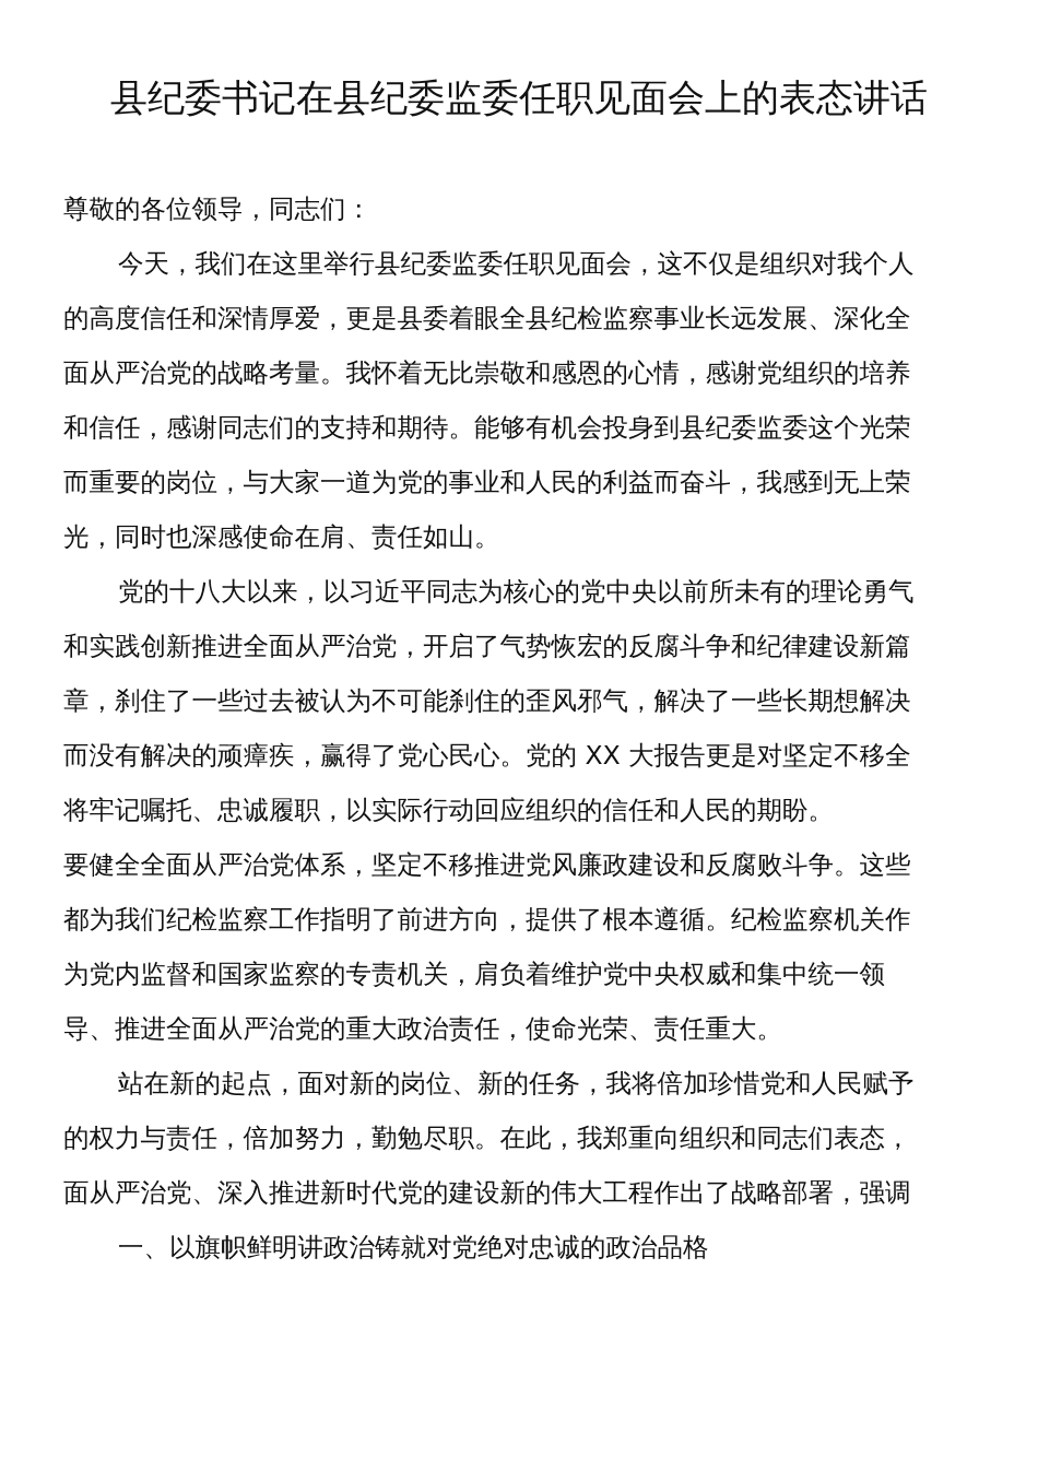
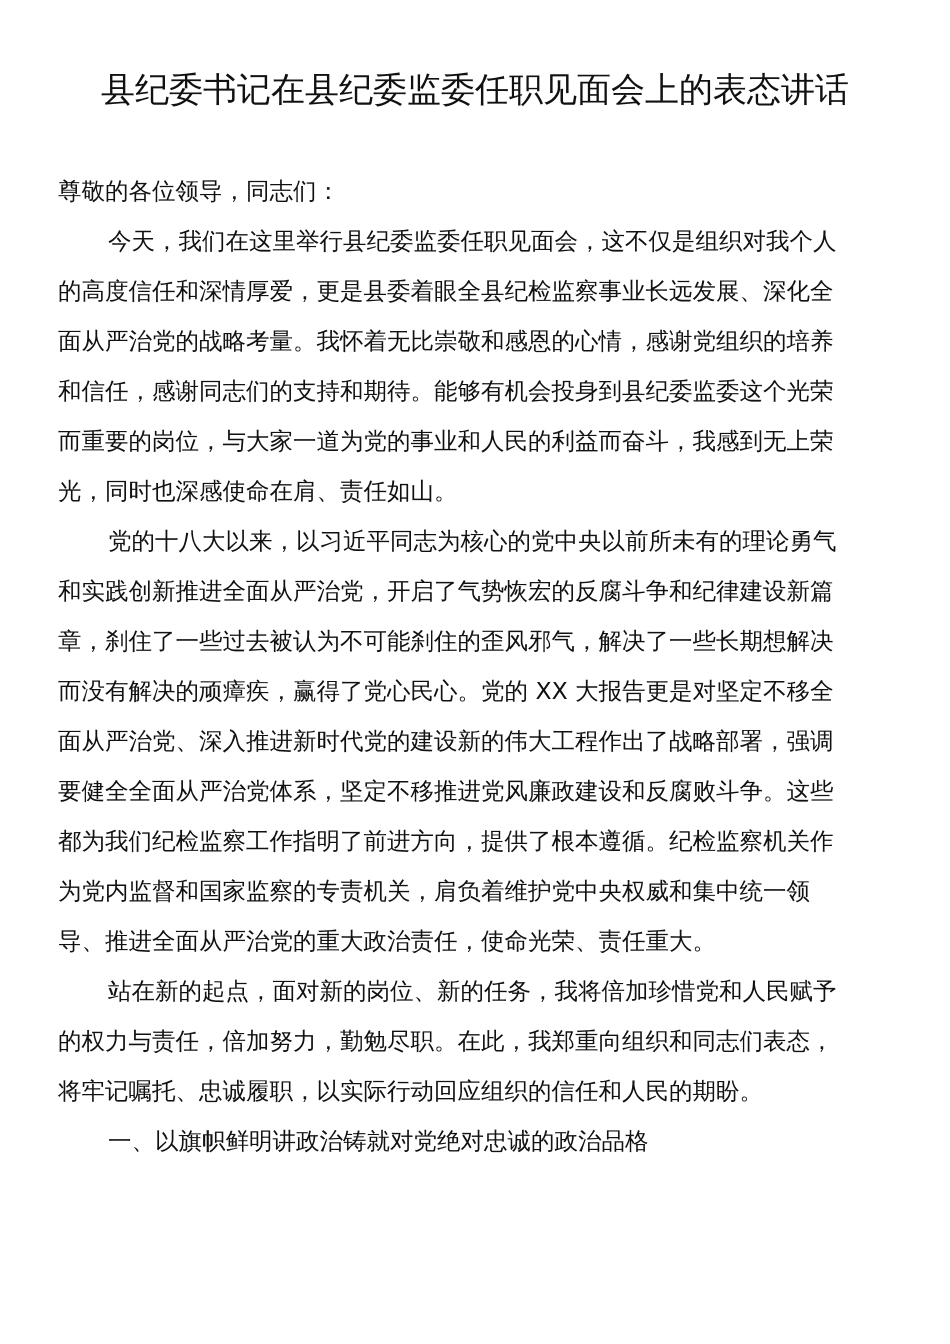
  县纪委书记在县纪委监委任职见面会上的表态讲话
  尊敬的各位领导，同志们：
  今天，我们在这里举行县纪委监委任职见面会，这不仅是组织对我个人
  的高度信任和深情厚爱，更是县委着眼全县纪检监察事业长远发展、深化全
  面从严治党的战略考量。我怀着无比崇敬和感恩的心情，感谢党组织的培养
  和信任，感谢同志们的支持和期待。能够有机会投身到县纪委监委这个光荣
  而重要的岗位，与大家一道为党的事业和人民的利益而奋斗，我感到无上荣
  光，同时也深感使命在肩、责任如山。
  党的十八大以来，以习近平同志为核心的党中央以前所未有的理论勇气
  和实践创新推进全面从严治党，开启了气势恢宏的反腐斗争和纪律建设新篇
  章，刹住了一些过去被认为不可能刹住的歪风邪气，解决了一些长期想解决
  而没有解决的顽瘴疾，赢得了党心民心。党的 XX 大报告更是对坚定不移全
- 将牢记嘱托、忠诚履职，以实际行动回应组织的信任和人民的期盼。
+ 面从严治党、深入推进新时代党的建设新的伟大工程作出了战略部署，强调
  要健全全面从严治党体系，坚定不移推进党风廉政建设和反腐败斗争。这些
  都为我们纪检监察工作指明了前进方向，提供了根本遵循。纪检监察机关作
  为党内监督和国家监察的专责机关，肩负着维护党中央权威和集中统一领
  导、推进全面从严治党的重大政治责任，使命光荣、责任重大。
  站在新的起点，面对新的岗位、新的任务，我将倍加珍惜党和人民赋予
  的权力与责任，倍加努力，勤勉尽职。在此，我郑重向组织和同志们表态，
- 面从严治党、深入推进新时代党的建设新的伟大工程作出了战略部署，强调
+ 将牢记嘱托、忠诚履职，以实际行动回应组织的信任和人民的期盼。
  一、以旗帜鲜明讲政治铸就对党绝对忠诚的政治品格
